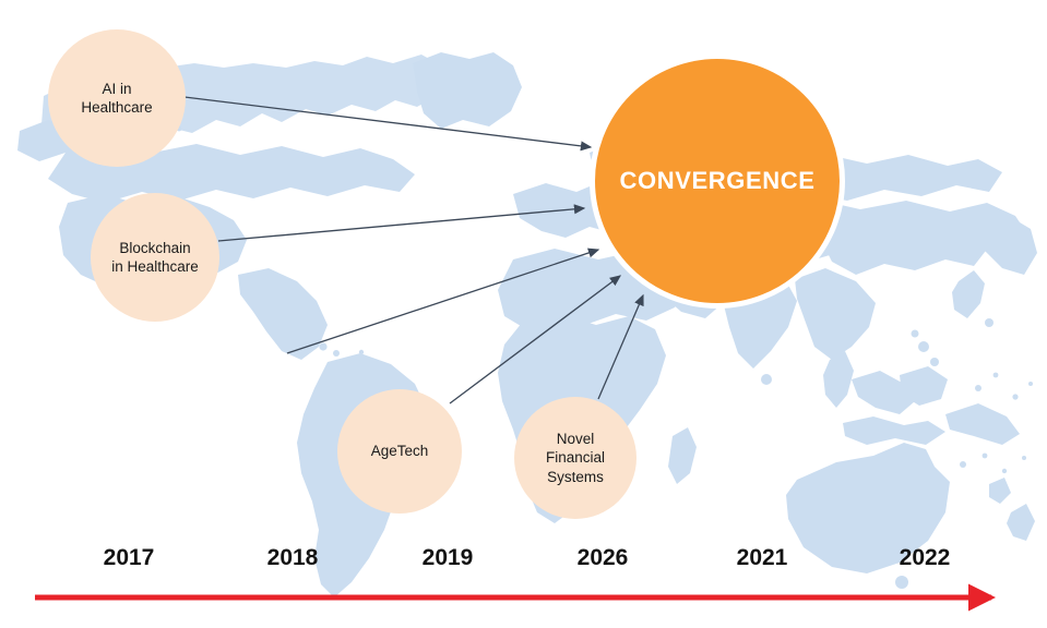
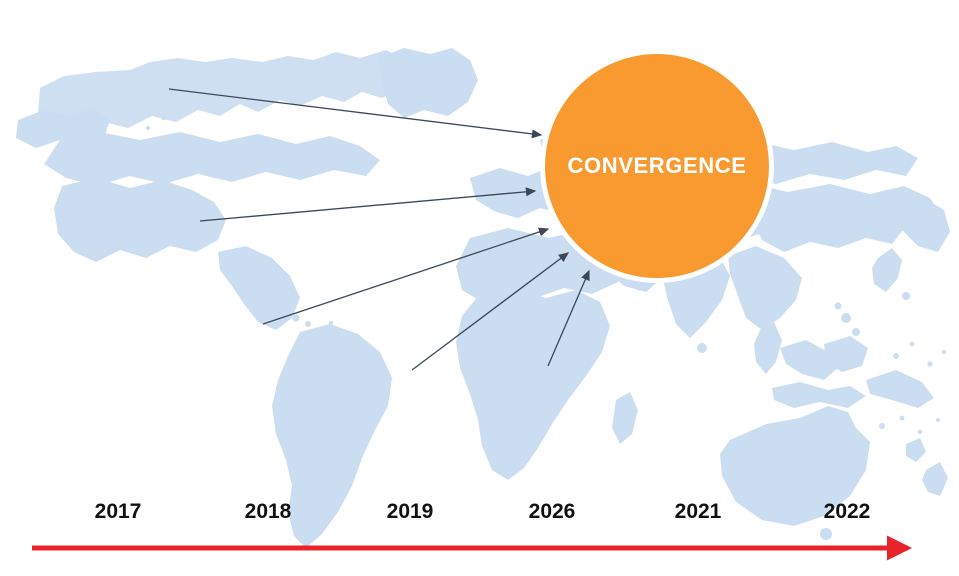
  CONVERGENCE
- AI in
- Healthcare
- Blockchain
- in Healthcare
- AgeTech
- Novel
- Financial
- Systems
  2017
  2018
  2019
  2026
  2021
  2022
